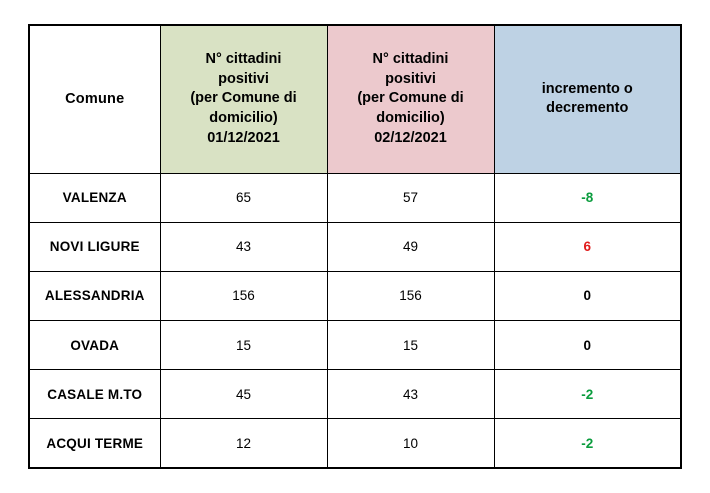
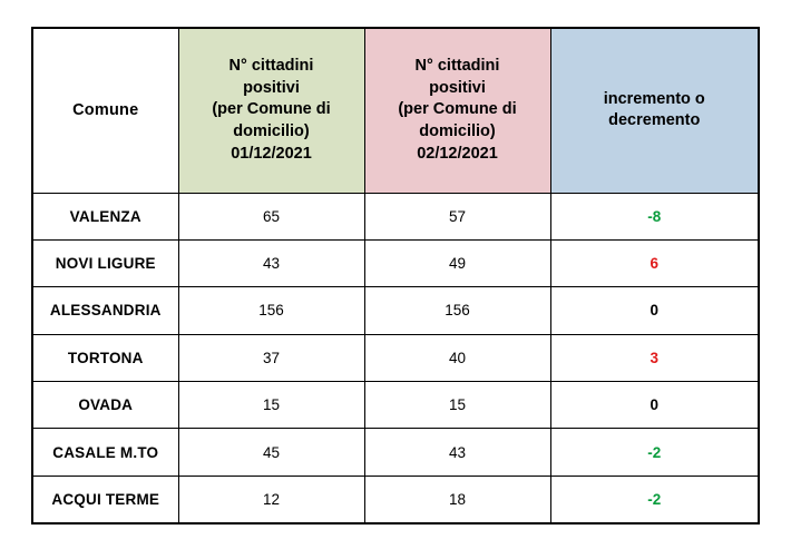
  Comune	N° cittadini positivi (per Comune di domicilio) 01/12/2021	N° cittadini positivi (per Comune di domicilio) 02/12/2021	incremento o decremento
  VALENZA	65	57	-8
  NOVI LIGURE	43	49	6
  ALESSANDRIA	156	156	0
+ TORTONA	37	40	3
  OVADA	15	15	0
  CASALE M.TO	45	43	-2
- ACQUI TERME	12	10	-2
+ ACQUI TERME	12	18	-2
